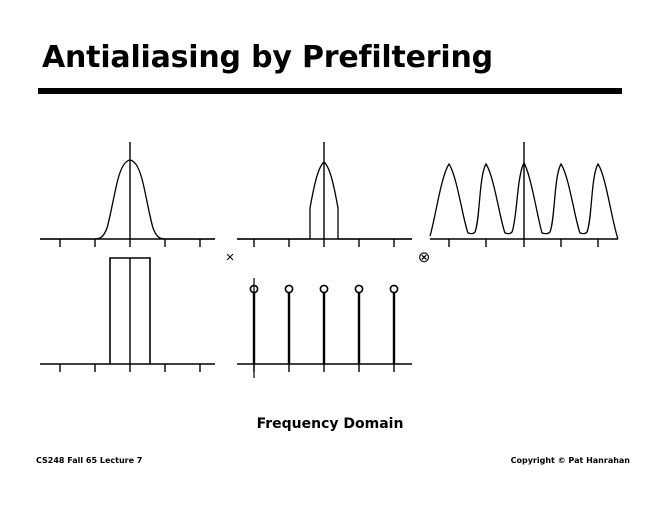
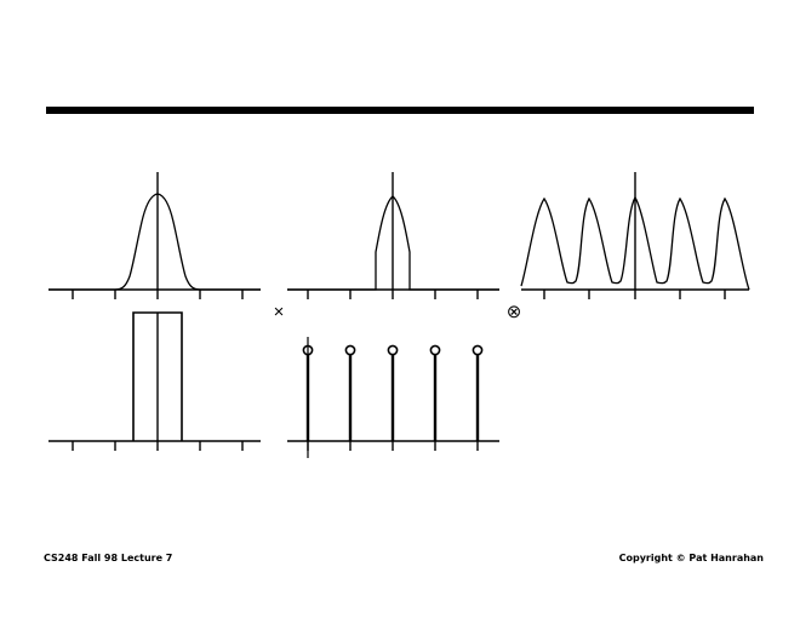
- Antialiasing by Prefiltering
  ×
  ⊗
- Frequency Domain
- CS248 Fall 65 Lecture 7
+ CS248 Fall 98 Lecture 7
  Copyright © Pat Hanrahan
